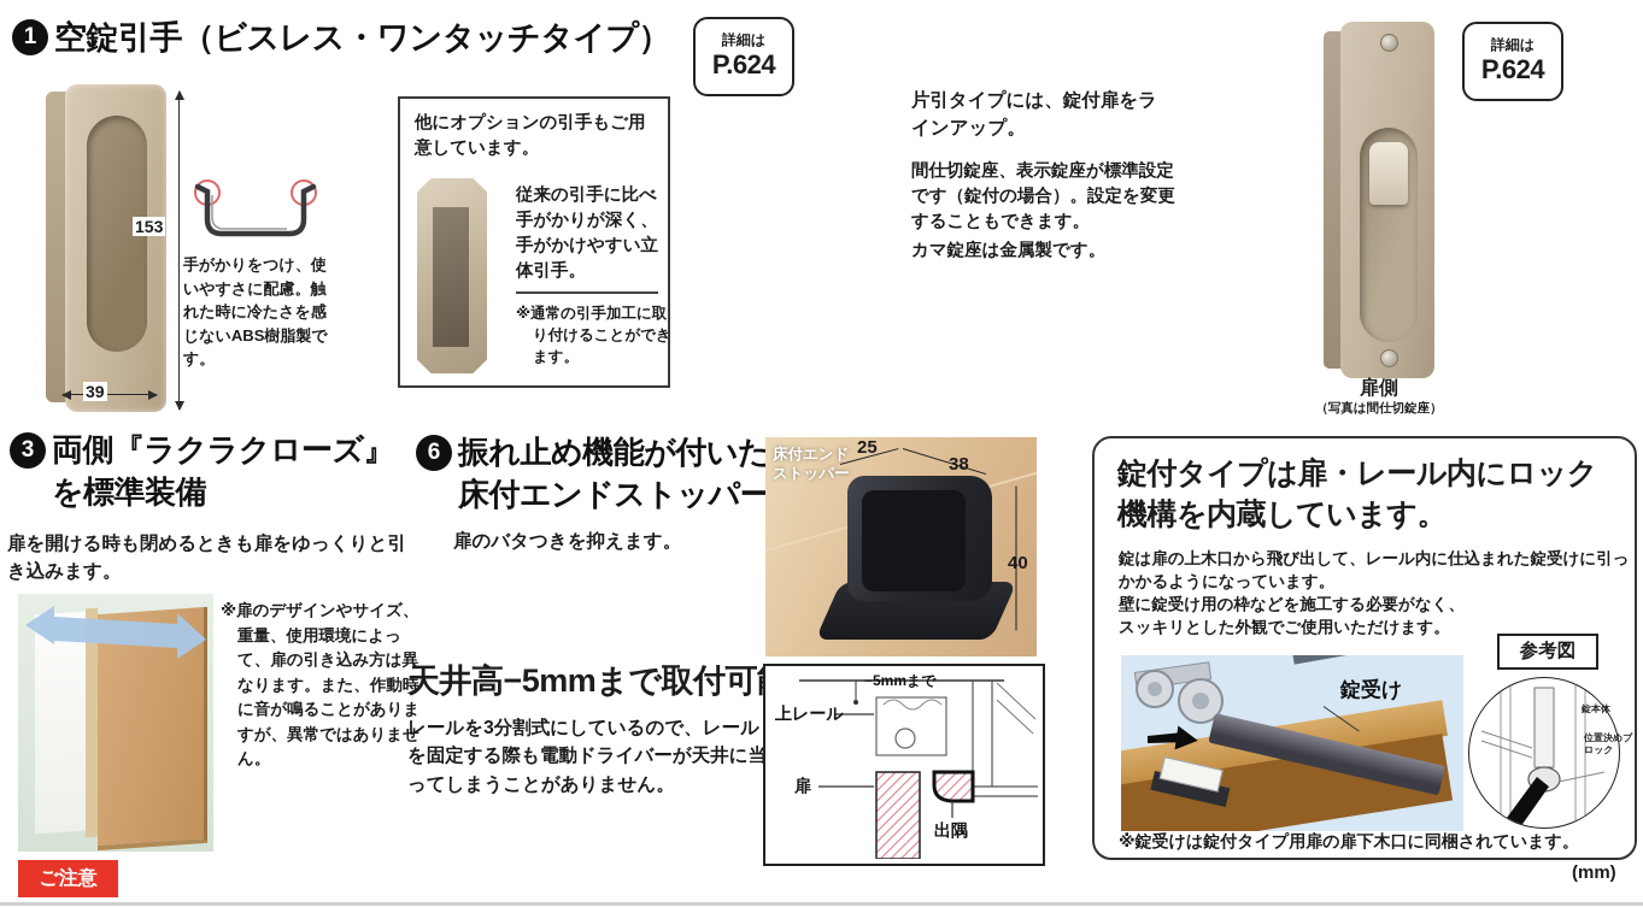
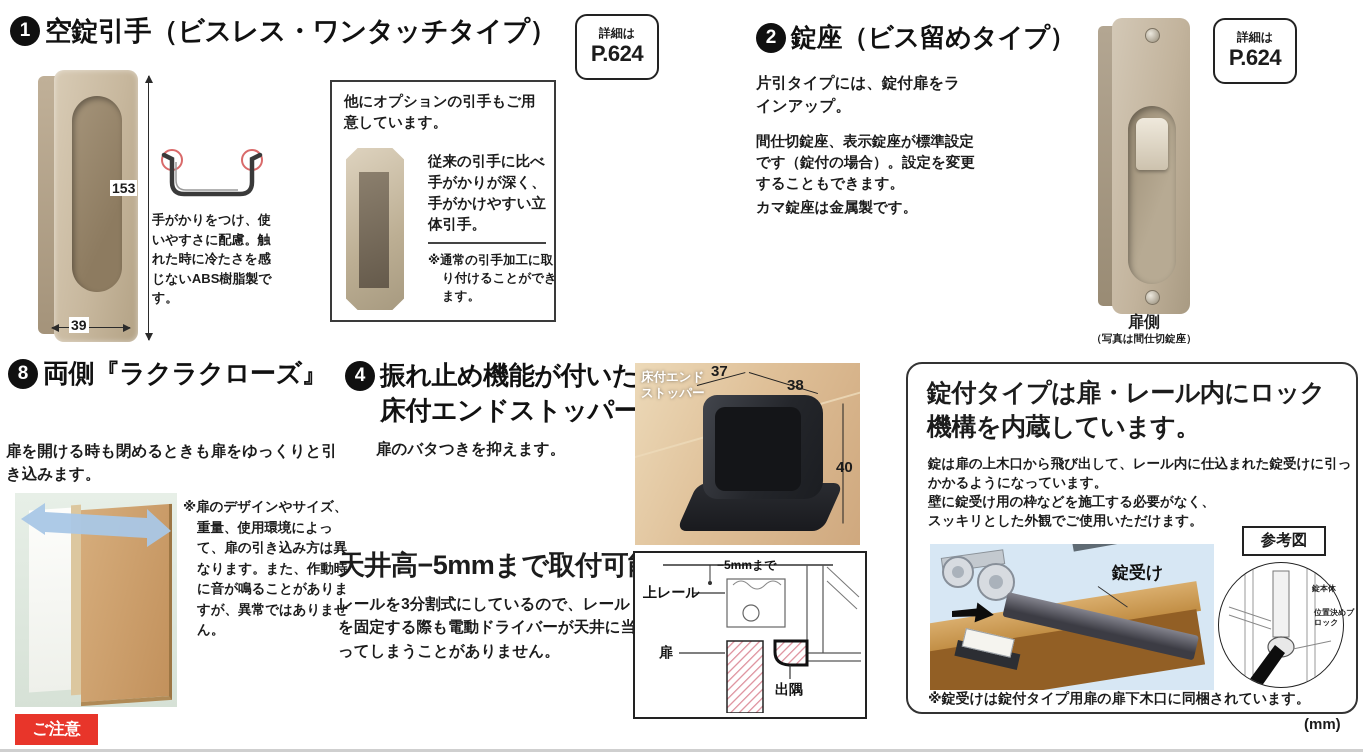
  1
  空錠引手（ビスレス・ワンタッチタイプ）
  詳細は
  P.624
  153
  39
  手がかりをつけ、使いやすさに配慮。触れた時に冷たさを感じないABS樹脂製です。
  他にオプションの引手もご用意しています。
  従来の引手に比べ手がかりが深く、手がかけやすい立体引手。
  ※通常の引手加工に取り付けることができます。
+ 2
+ 錠座（ビス留めタイプ）
  詳細は
  P.624
  片引タイプには、錠付扉をラインアップ。
  間仕切錠座、表示錠座が標準設定です（錠付の場合）。設定を変更することもできます。
  カマ錠座は金属製です。
  扉側
  （写真は間仕切錠座）
- 3
+ 8
  両側『ラクラクローズ』
- を標準装備
  扉を開ける時も閉めるときも扉をゆっくりと引き込みます。
  ※扉のデザインやサイズ、重量、使用環境によって、扉の引き込み方は異なります。また、作動時に音が鳴ることがありますが、異常ではありません。
- 6
+ 4
  振れ止め機能が付いた
  床付エンドストッパー
  扉のバタつきを抑えます。
  床付エンド
  ストッパー
- 25
+ 37
  38
  40
  天井高−5mmまで取付可
  レールを3分割式にしているので、レールを固定する際も電動ドライバーが天井に当ってしまうことがありません。
  −5mmまで
  上レール
  扉
  出隅
  錠付タイプは扉・レール内にロック
  機構を内蔵しています。
  錠は扉の上木口から飛び出して、レール内に仕込まれた錠受けに引っかかるようになっています。
  壁に錠受け用の枠などを施工する必要がなく、
  スッキリとした外観でご使用いただけます。
  参考図
  錠受け
  錠本体
  位置決めブロック
  ※錠受けは錠付タイプ用扉の扉下木口に同梱されています。
  ご注意
  (mm)
